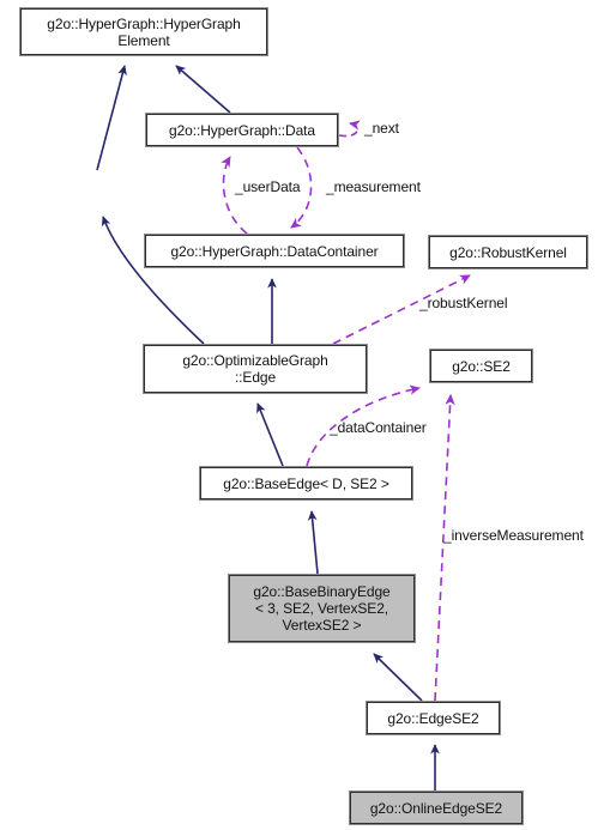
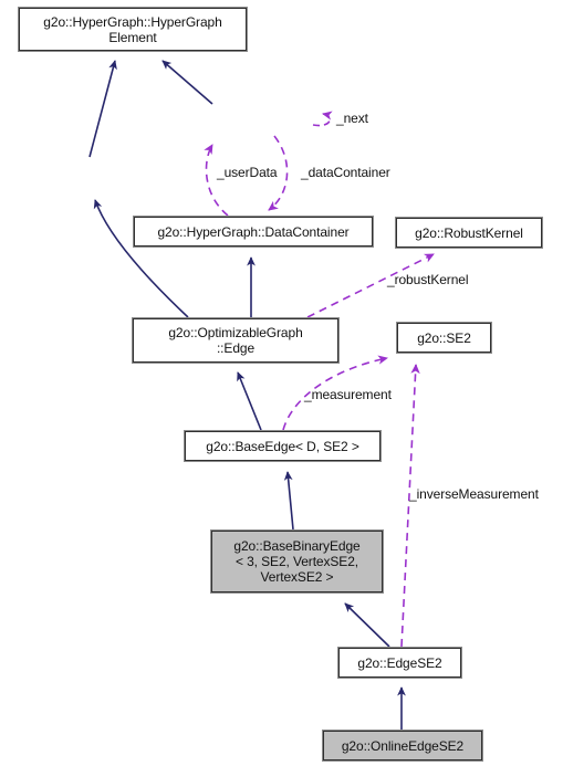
  g2o::HyperGraph::HyperGraph
  Element
- g2o::HyperGraph::Data
  g2o::HyperGraph::DataContainer
  g2o::RobustKernel
  g2o::OptimizableGraph
  ::Edge
  g2o::SE2
  g2o::BaseEdge< D, SE2 >
  g2o::BaseBinaryEdge
  < 3, SE2, VertexSE2,
  VertexSE2 >
  g2o::EdgeSE2
  g2o::OnlineEdgeSE2
  _next
  _userData
- _measurement
+ _dataContainer
  _robustKernel
- _dataContainer
+ _measurement
  _inverseMeasurement
